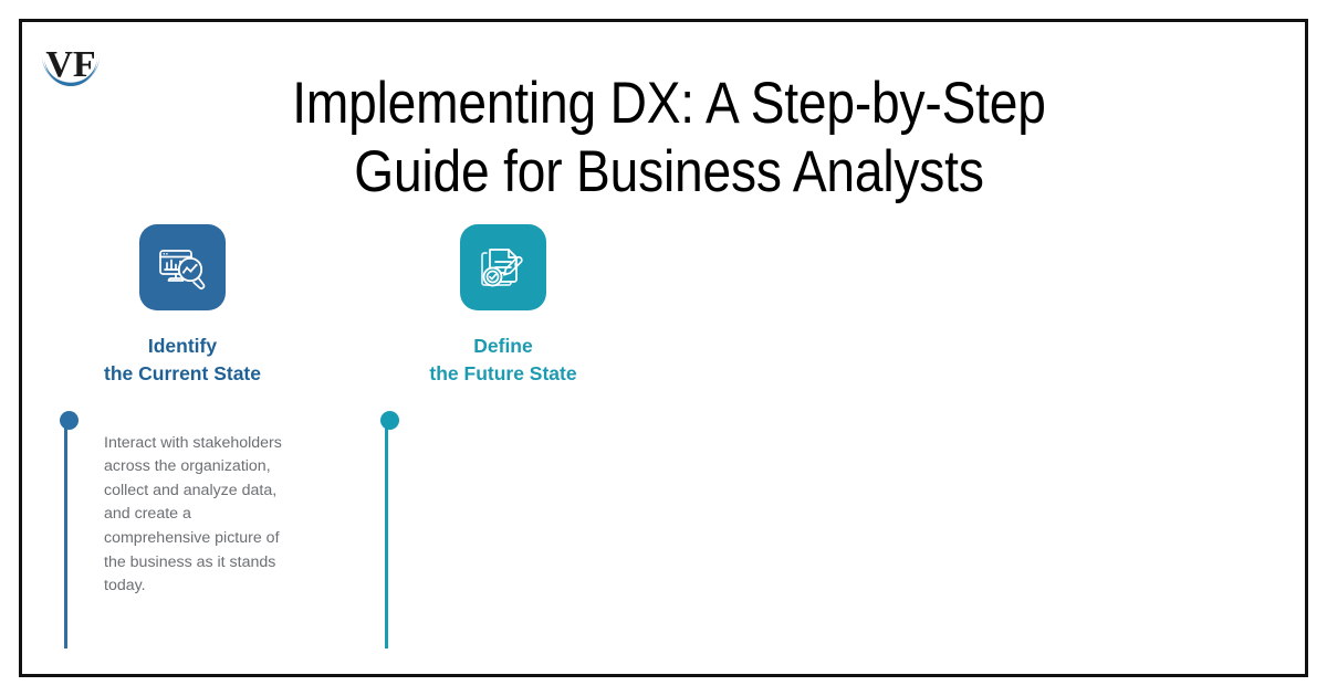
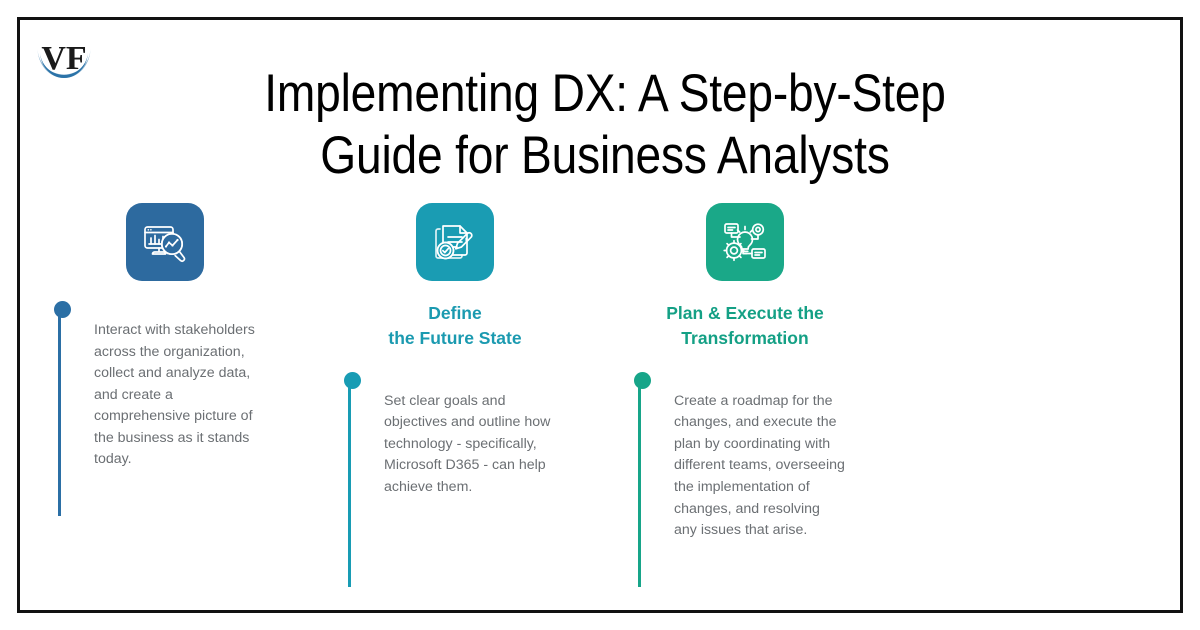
  VF
  Implementing DX: A Step-by-Step
  Guide for Business Analysts
- Identify
- the Current State
  Interact with stakeholders across the organization, collect and analyze data, and create a comprehensive picture of the business as it stands today.
  Define
  the Future State
+ Set clear goals and objectives and outline how technology - specifically, Microsoft D365 - can help achieve them.
+ Plan & Execute the
+ Transformation
+ Create a roadmap for the changes, and execute the plan by coordinating with different teams, overseeing the implementation of changes, and resolving any issues that arise.
